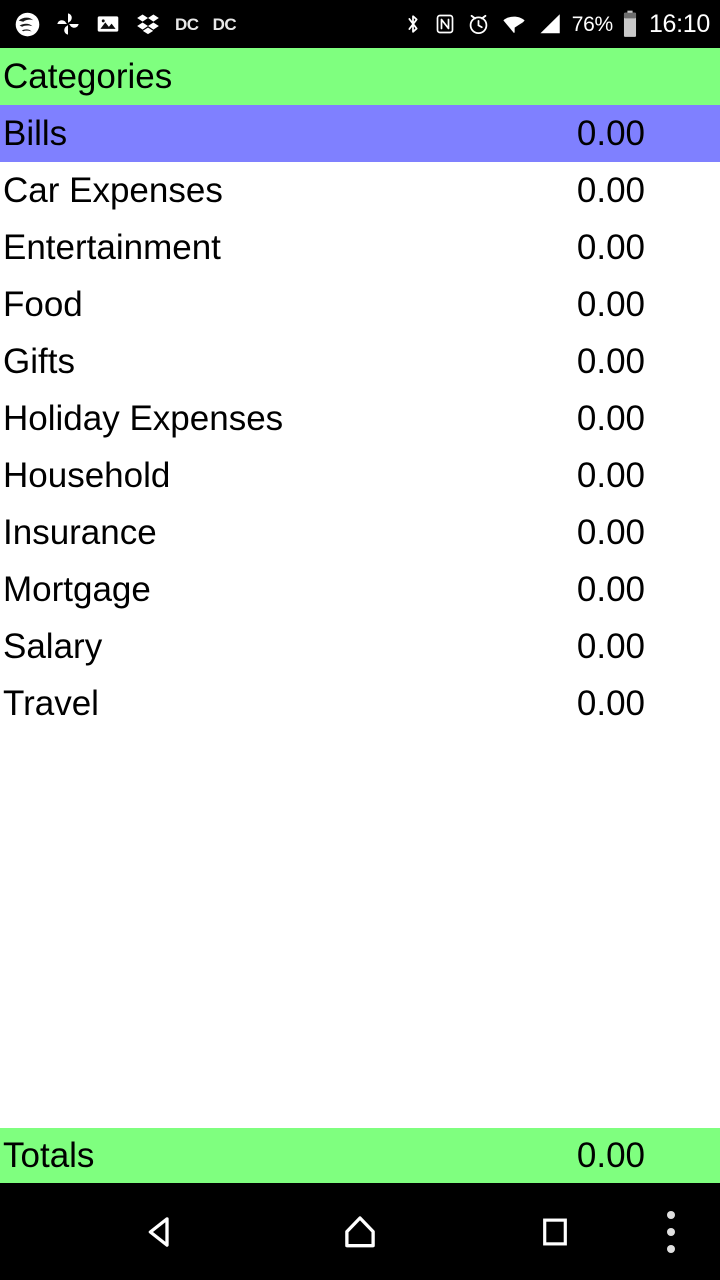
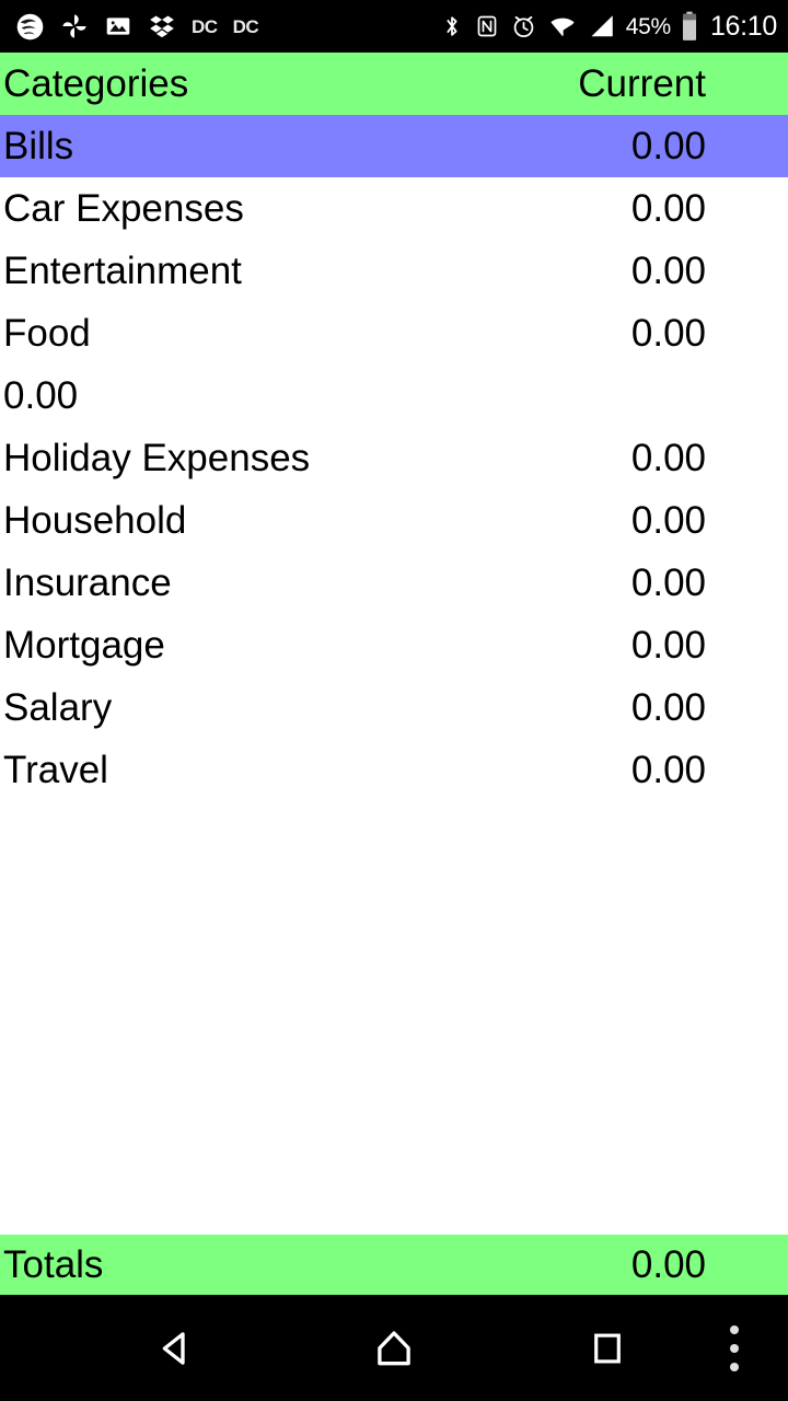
  DC
  DC
- 76%
+ 45%
  16:10
  Categories
+ Current
  Bills
  0.00
  Car Expenses
  0.00
  Entertainment
  0.00
  Food
  0.00
- Gifts
  0.00
  Holiday Expenses
  0.00
  Household
  0.00
  Insurance
  0.00
  Mortgage
  0.00
  Salary
  0.00
  Travel
  0.00
  Totals
  0.00
